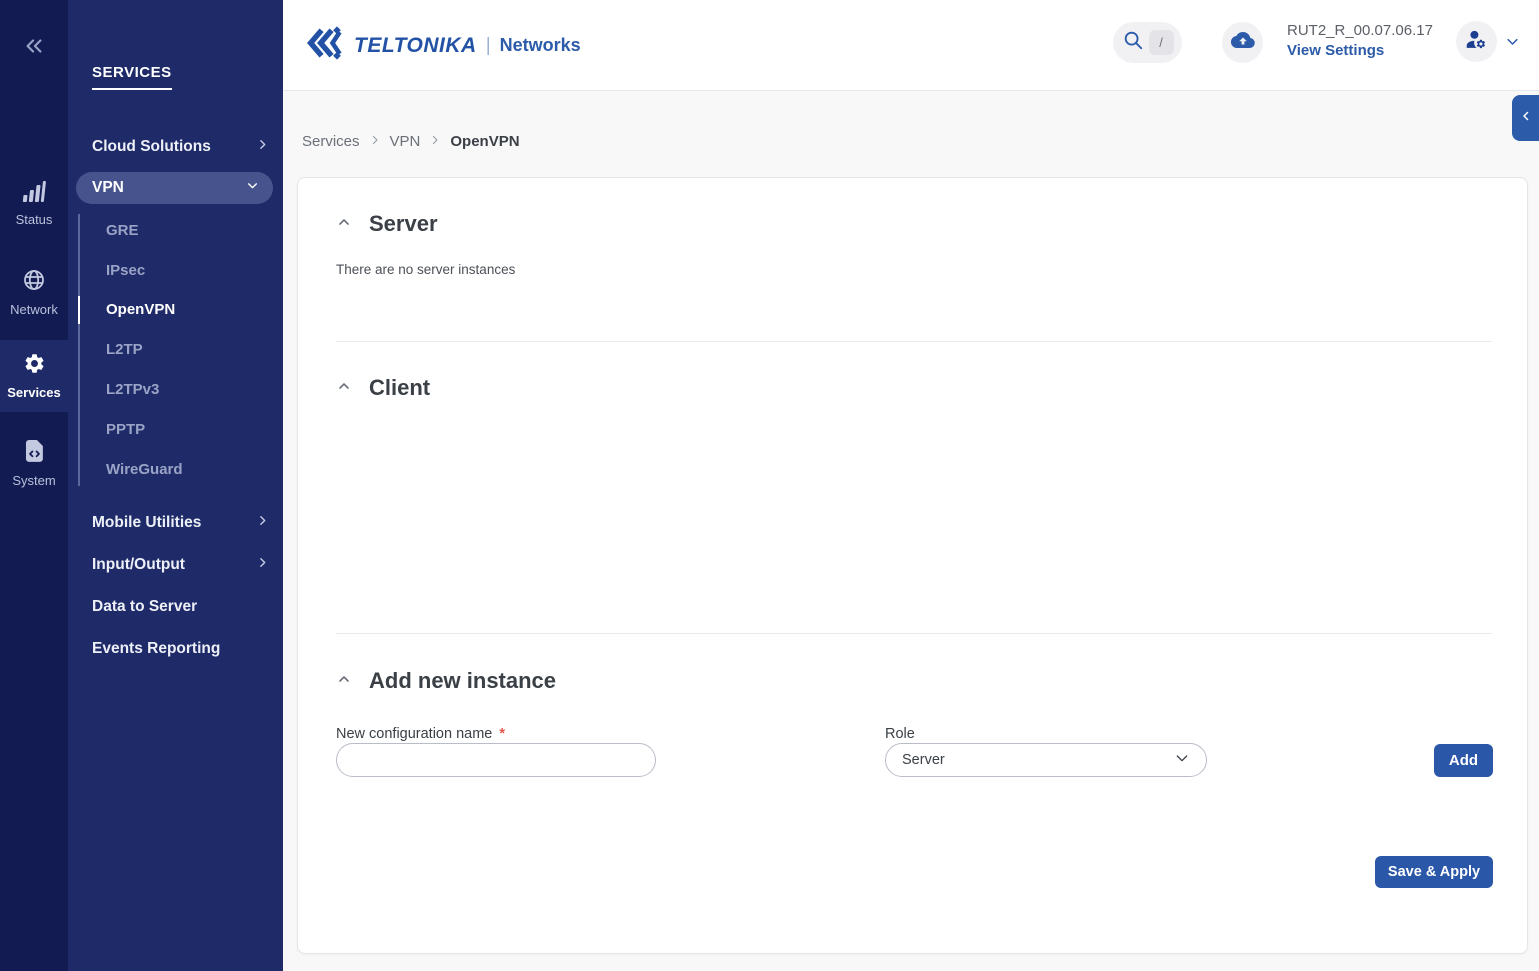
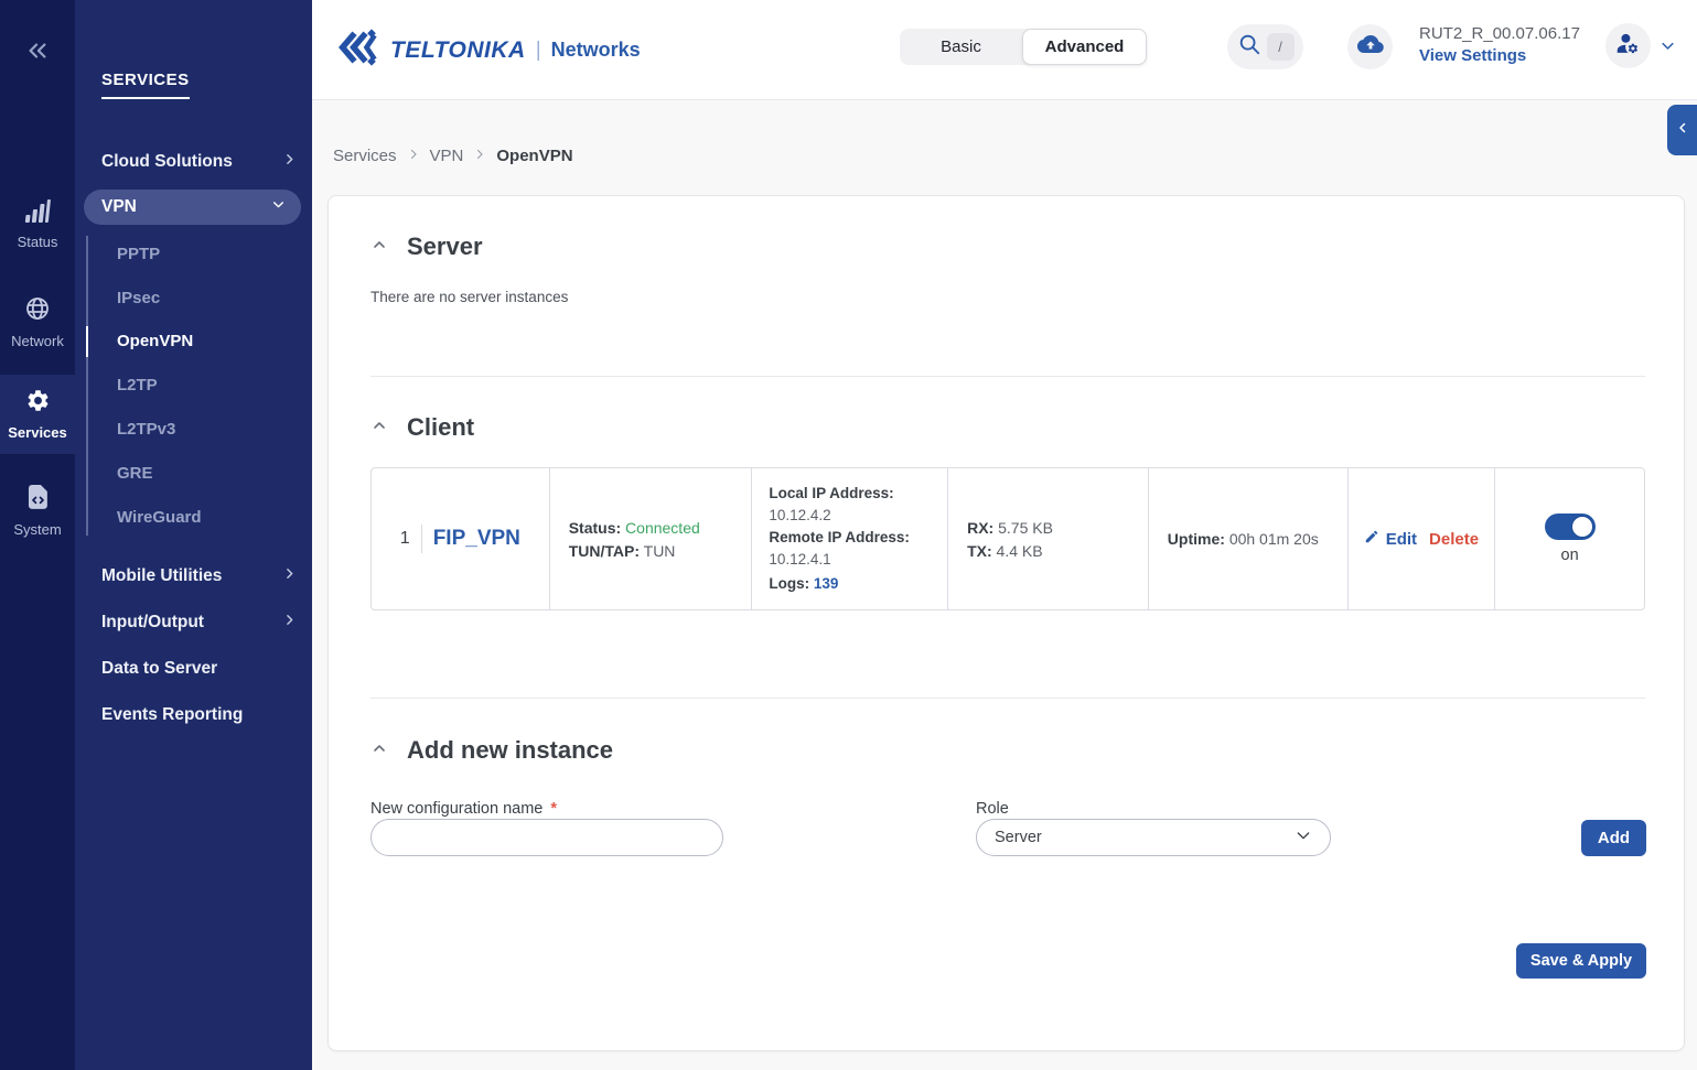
  Status
  Network
  Services
  System
  SERVICES
  Cloud Solutions
  VPN
- GRE
+ PPTP
  IPsec
  OpenVPN
  L2TP
  L2TPv3
- PPTP
+ GRE
  WireGuard
  Mobile Utilities
  Input/Output
  Data to Server
  Events Reporting
  TELTONIKA
  |
  Networks
+ Basic
+ Advanced
  /
  RUT2_R_00.07.06.17
  View Settings
  Services
  VPN
  OpenVPN
  Server
  There are no server instances
  Client
+ 1
+ FIP_VPN
+ Status: Connected
+ TUN/TAP: TUN
+ Local IP Address:
+ 10.12.4.2
+ Remote IP Address:
+ 10.12.4.1
+ Logs: 139
+ RX: 5.75 KB
+ TX: 4.4 KB
+ Uptime: 00h 01m 20s
+ Edit
+ Delete
+ on
  Add new instance
  New configuration name *
  Role
  Server
  Add
  Save & Apply
